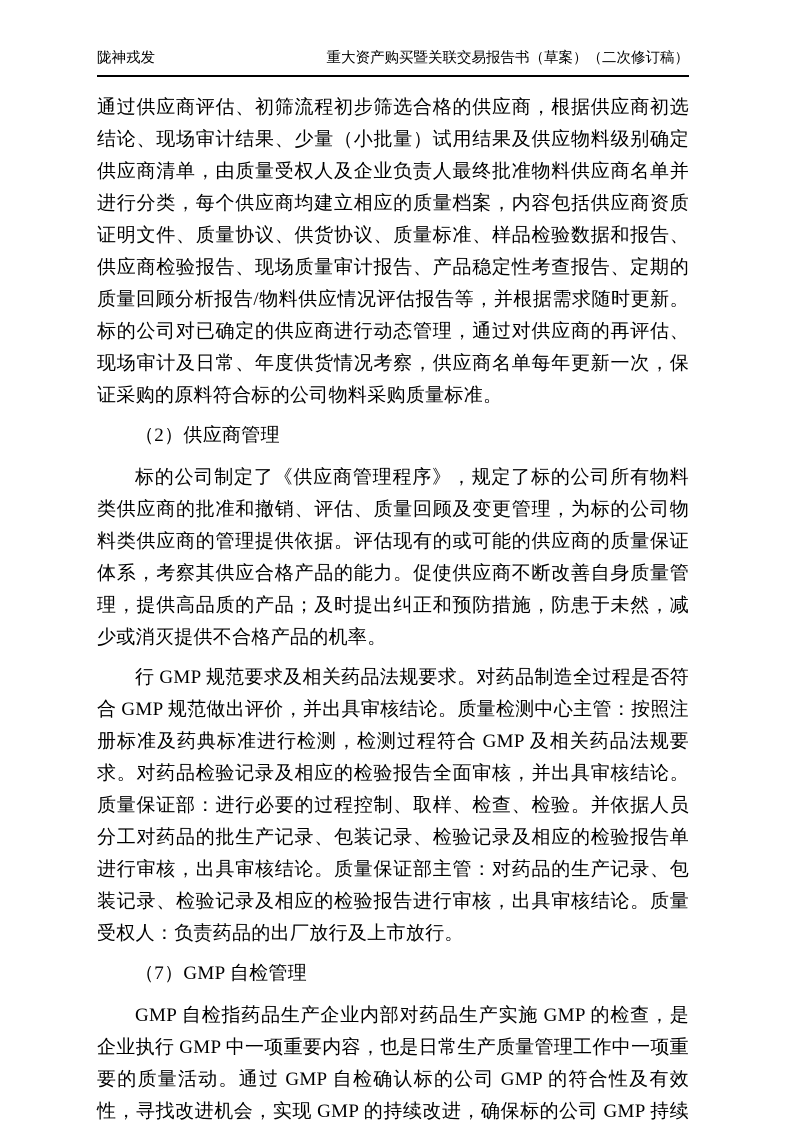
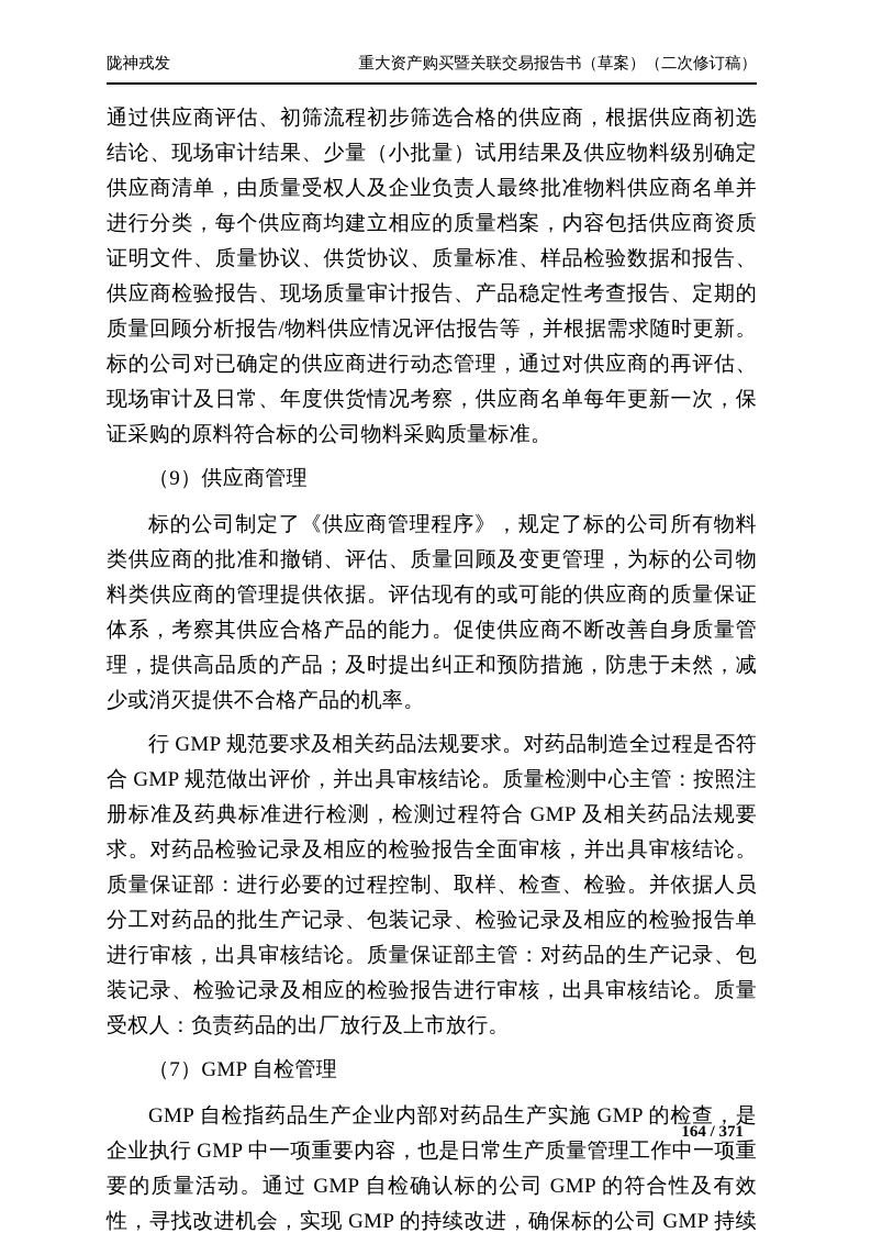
  陇神戎发
  重大资产购买暨关联交易报告书（草案）（二次修订稿）
  通过供应商评估、初筛流程初步筛选合格的供应商，根据供应商初选结论、现场审计结果、少量（小批量）试用结果及供应物料级别确定供应商清单，由质量受权人及企业负责人最终批准物料供应商名单并进行分类，每个供应商均建立相应的质量档案，内容包括供应商资质证明文件、质量协议、供货协议、质量标准、样品检验数据和报告、供应商检验报告、现场质量审计报告、产品稳定性考查报告、定期的质量回顾分析报告/物料供应情况评估报告等，并根据需求随时更新。标的公司对已确定的供应商进行动态管理，通过对供应商的再评估、现场审计及日常、年度供货情况考察，供应商名单每年更新一次，保证采购的原料符合标的公司物料采购质量标准。
- （2）供应商管理
+ （9）供应商管理
  标的公司制定了《供应商管理程序》，规定了标的公司所有物料类供应商的批准和撤销、评估、质量回顾及变更管理，为标的公司物料类供应商的管理提供依据。评估现有的或可能的供应商的质量保证体系，考察其供应合格产品的能力。促使供应商不断改善自身质量管理，提供高品质的产品；及时提出纠正和预防措施，防患于未然，减少或消灭提供不合格产品的机率。
  行 GMP 规范要求及相关药品法规要求。对药品制造全过程是否符合 GMP 规范做出评价，并出具审核结论。质量检测中心主管：按照注册标准及药典标准进行检测，检测过程符合 GMP 及相关药品法规要求。对药品检验记录及相应的检验报告全面审核，并出具审核结论。质量保证部：进行必要的过程控制、取样、检查、检验。并依据人员分工对药品的批生产记录、包装记录、检验记录及相应的检验报告单进行审核，出具审核结论。质量保证部主管：对药品的生产记录、包装记录、检验记录及相应的检验报告进行审核，出具审核结论。质量受权人：负责药品的出厂放行及上市放行。
  （7）GMP 自检管理
  GMP 自检指药品生产企业内部对药品生产实施 GMP 的检查，是企业执行 GMP 中一项重要内容，也是日常生产质量管理工作中一项重要的质量活动。通过 GMP 自检确认标的公司 GMP 的符合性及有效性，寻找改进机会，实现 GMP 的持续改进，确保标的公司 GMP 持续
+ 164 / 371
